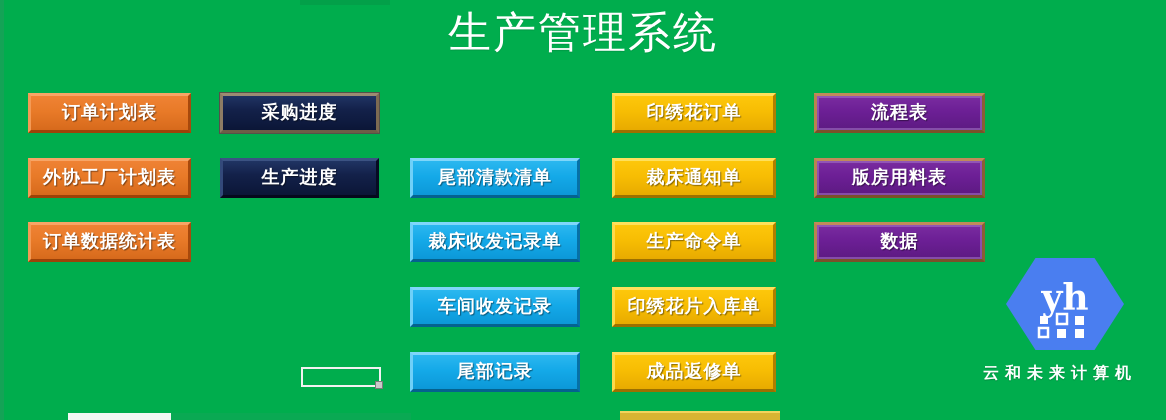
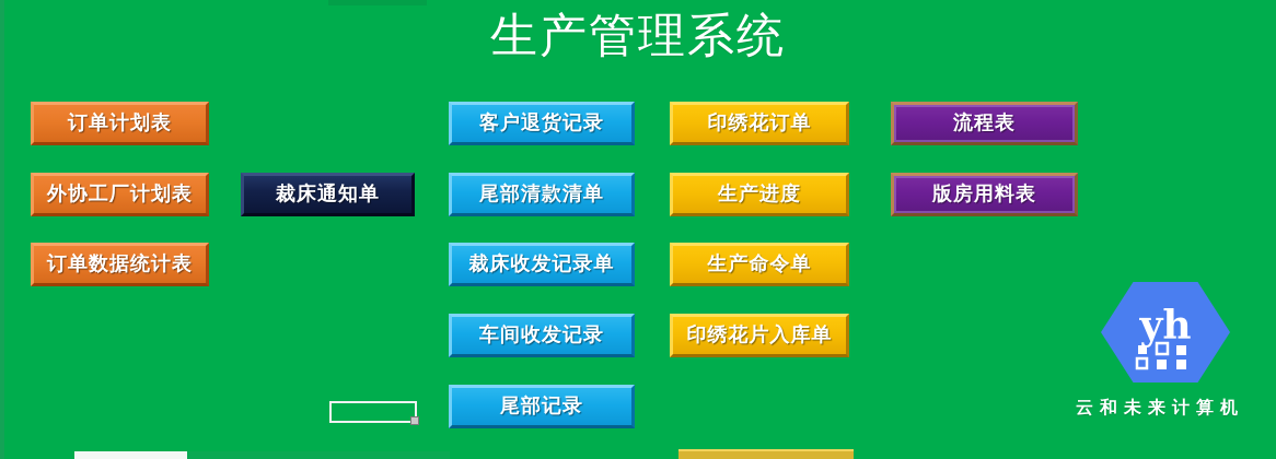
  生产管理系统
  订单计划表
  外协工厂计划表
  订单数据统计表
- 采购进度
- 生产进度
+ 裁床通知单
+ 客户退货记录
  尾部清款清单
  裁床收发记录单
  车间收发记录
  尾部记录
  印绣花订单
- 裁床通知单
+ 生产进度
  生产命令单
  印绣花片入库单
- 成品返修单
  流程表
  版房用料表
- 数据
  yh
  云和未来计算机
